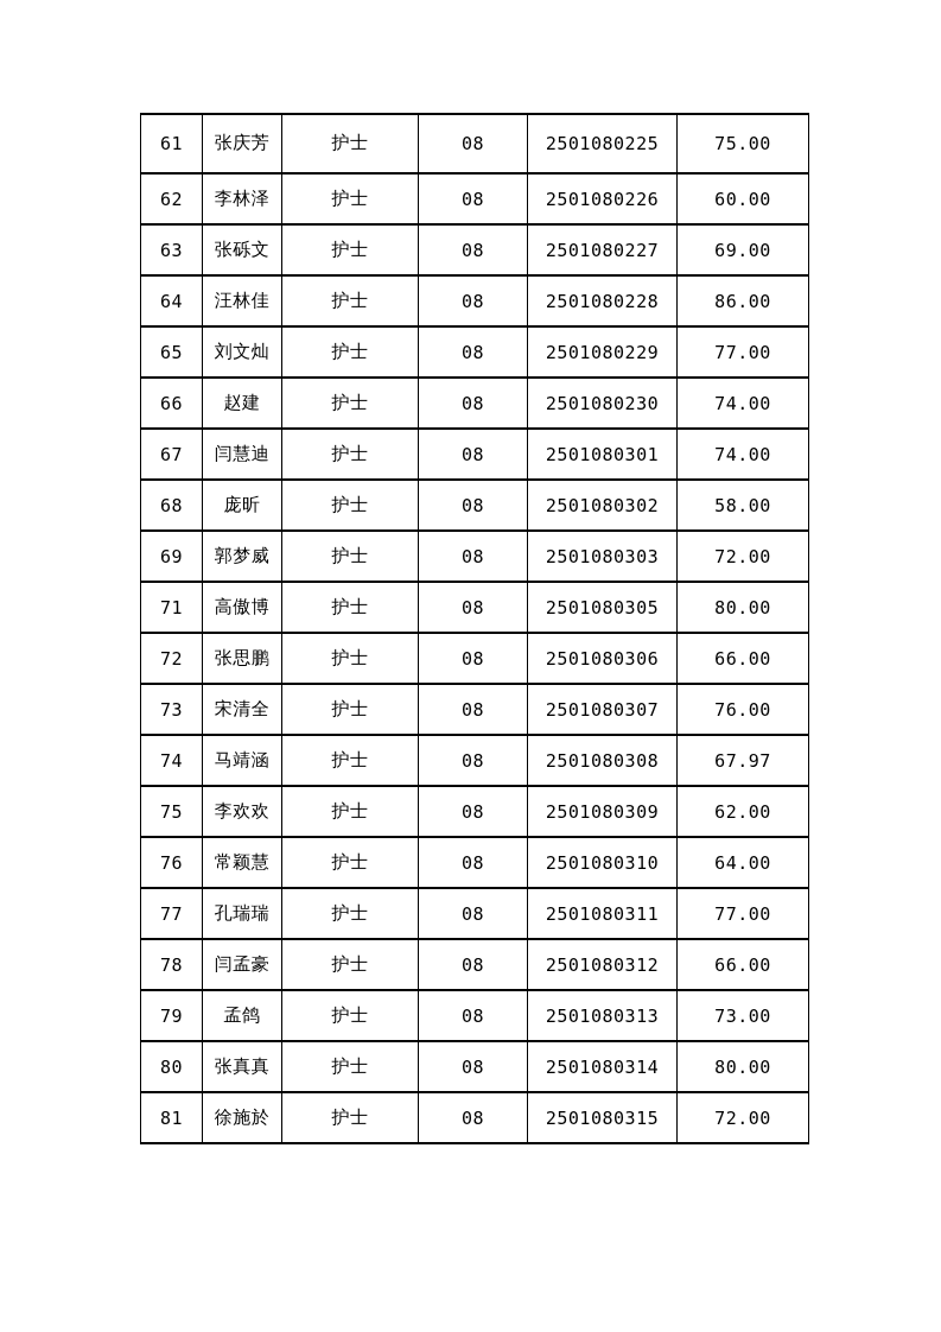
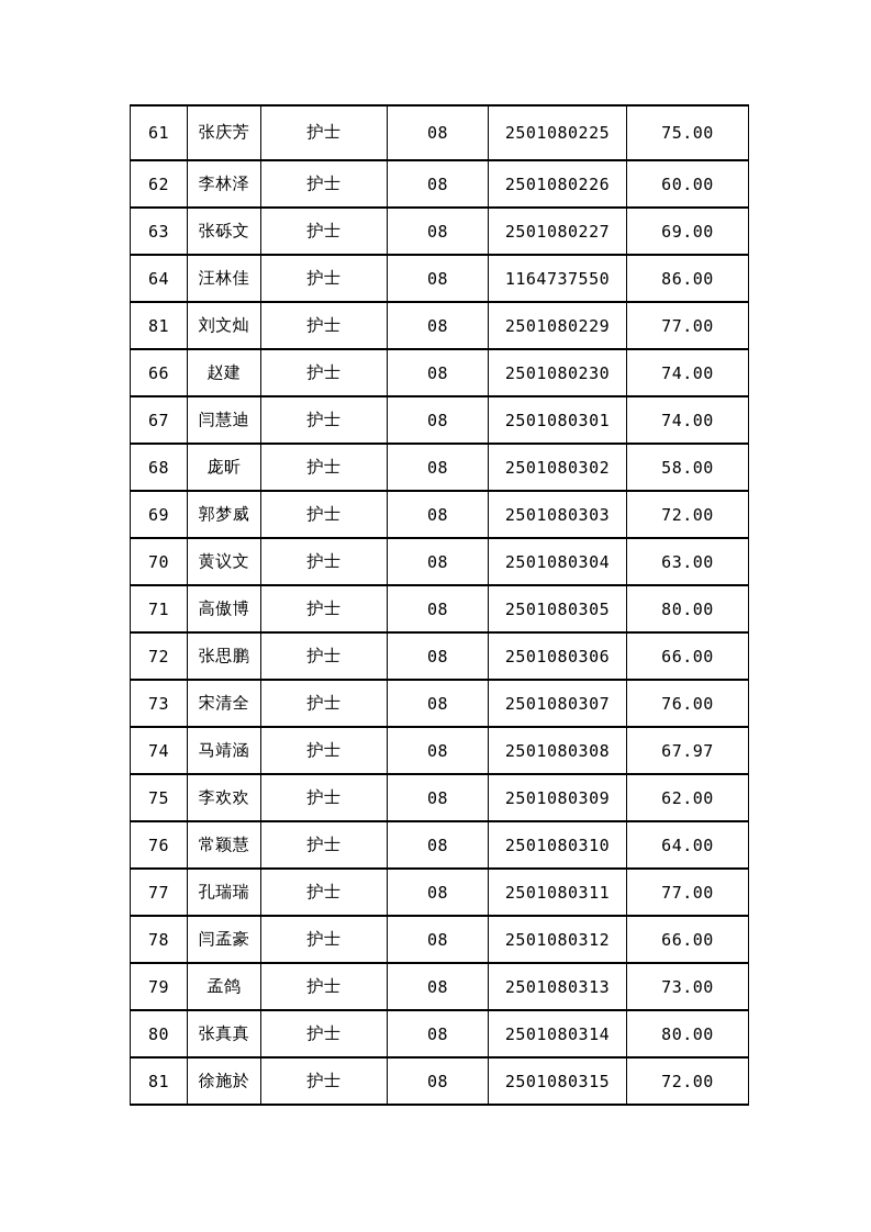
  61	张庆芳	护士	08	2501080225	75.00
  62	李林泽	护士	08	2501080226	60.00
  63	张砾文	护士	08	2501080227	69.00
- 64	汪林佳	护士	08	2501080228	86.00
+ 64	汪林佳	护士	08	1164737550	86.00
- 65	刘文灿	护士	08	2501080229	77.00
+ 81	刘文灿	护士	08	2501080229	77.00
  66	赵建	护士	08	2501080230	74.00
  67	闫慧迪	护士	08	2501080301	74.00
  68	庞昕	护士	08	2501080302	58.00
  69	郭梦威	护士	08	2501080303	72.00
+ 70	黄议文	护士	08	2501080304	63.00
  71	高傲博	护士	08	2501080305	80.00
  72	张思鹏	护士	08	2501080306	66.00
  73	宋清全	护士	08	2501080307	76.00
  74	马靖涵	护士	08	2501080308	67.97
  75	李欢欢	护士	08	2501080309	62.00
  76	常颖慧	护士	08	2501080310	64.00
  77	孔瑞瑞	护士	08	2501080311	77.00
  78	闫孟豪	护士	08	2501080312	66.00
  79	孟鸽	护士	08	2501080313	73.00
  80	张真真	护士	08	2501080314	80.00
  81	徐施於	护士	08	2501080315	72.00
